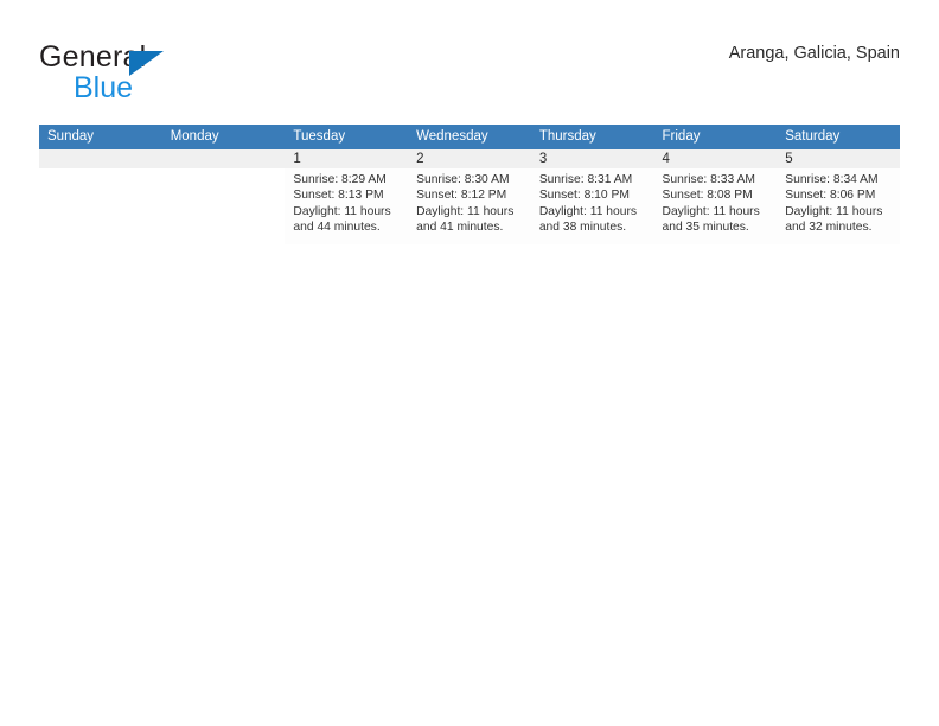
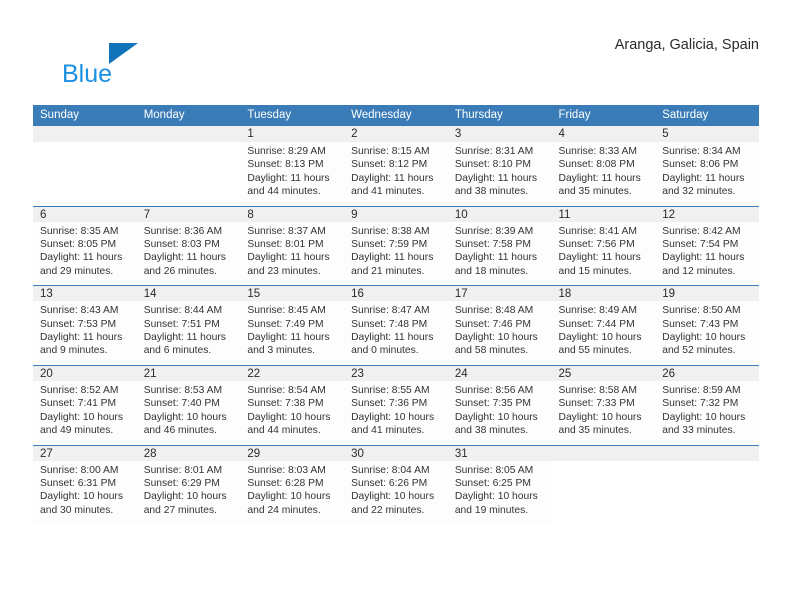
- General
  Blue
  Aranga, Galicia, Spain
  Sunday	Monday	Tuesday	Wednesday	Thursday	Friday	Saturday
- 		1 Sunrise: 8:29 AM Sunset: 8:13 PM Daylight: 11 hours and 44 minutes.	2 Sunrise: 8:30 AM Sunset: 8:12 PM Daylight: 11 hours and 41 minutes.	3 Sunrise: 8:31 AM Sunset: 8:10 PM Daylight: 11 hours and 38 minutes.	4 Sunrise: 8:33 AM Sunset: 8:08 PM Daylight: 11 hours and 35 minutes.	5 Sunrise: 8:34 AM Sunset: 8:06 PM Daylight: 11 hours and 32 minutes.
+ 		1 Sunrise: 8:29 AM Sunset: 8:13 PM Daylight: 11 hours and 44 minutes.	2 Sunrise: 8:15 AM Sunset: 8:12 PM Daylight: 11 hours and 41 minutes.	3 Sunrise: 8:31 AM Sunset: 8:10 PM Daylight: 11 hours and 38 minutes.	4 Sunrise: 8:33 AM Sunset: 8:08 PM Daylight: 11 hours and 35 minutes.	5 Sunrise: 8:34 AM Sunset: 8:06 PM Daylight: 11 hours and 32 minutes.
+ 6 Sunrise: 8:35 AM Sunset: 8:05 PM Daylight: 11 hours and 29 minutes.	7 Sunrise: 8:36 AM Sunset: 8:03 PM Daylight: 11 hours and 26 minutes.	8 Sunrise: 8:37 AM Sunset: 8:01 PM Daylight: 11 hours and 23 minutes.	9 Sunrise: 8:38 AM Sunset: 7:59 PM Daylight: 11 hours and 21 minutes.	10 Sunrise: 8:39 AM Sunset: 7:58 PM Daylight: 11 hours and 18 minutes.	11 Sunrise: 8:41 AM Sunset: 7:56 PM Daylight: 11 hours and 15 minutes.	12 Sunrise: 8:42 AM Sunset: 7:54 PM Daylight: 11 hours and 12 minutes.
+ 13 Sunrise: 8:43 AM Sunset: 7:53 PM Daylight: 11 hours and 9 minutes.	14 Sunrise: 8:44 AM Sunset: 7:51 PM Daylight: 11 hours and 6 minutes.	15 Sunrise: 8:45 AM Sunset: 7:49 PM Daylight: 11 hours and 3 minutes.	16 Sunrise: 8:47 AM Sunset: 7:48 PM Daylight: 11 hours and 0 minutes.	17 Sunrise: 8:48 AM Sunset: 7:46 PM Daylight: 10 hours and 58 minutes.	18 Sunrise: 8:49 AM Sunset: 7:44 PM Daylight: 10 hours and 55 minutes.	19 Sunrise: 8:50 AM Sunset: 7:43 PM Daylight: 10 hours and 52 minutes.
+ 20 Sunrise: 8:52 AM Sunset: 7:41 PM Daylight: 10 hours and 49 minutes.	21 Sunrise: 8:53 AM Sunset: 7:40 PM Daylight: 10 hours and 46 minutes.	22 Sunrise: 8:54 AM Sunset: 7:38 PM Daylight: 10 hours and 44 minutes.	23 Sunrise: 8:55 AM Sunset: 7:36 PM Daylight: 10 hours and 41 minutes.	24 Sunrise: 8:56 AM Sunset: 7:35 PM Daylight: 10 hours and 38 minutes.	25 Sunrise: 8:58 AM Sunset: 7:33 PM Daylight: 10 hours and 35 minutes.	26 Sunrise: 8:59 AM Sunset: 7:32 PM Daylight: 10 hours and 33 minutes.
+ 27 Sunrise: 8:00 AM Sunset: 6:31 PM Daylight: 10 hours and 30 minutes.	28 Sunrise: 8:01 AM Sunset: 6:29 PM Daylight: 10 hours and 27 minutes.	29 Sunrise: 8:03 AM Sunset: 6:28 PM Daylight: 10 hours and 24 minutes.	30 Sunrise: 8:04 AM Sunset: 6:26 PM Daylight: 10 hours and 22 minutes.	31 Sunrise: 8:05 AM Sunset: 6:25 PM Daylight: 10 hours and 19 minutes.
